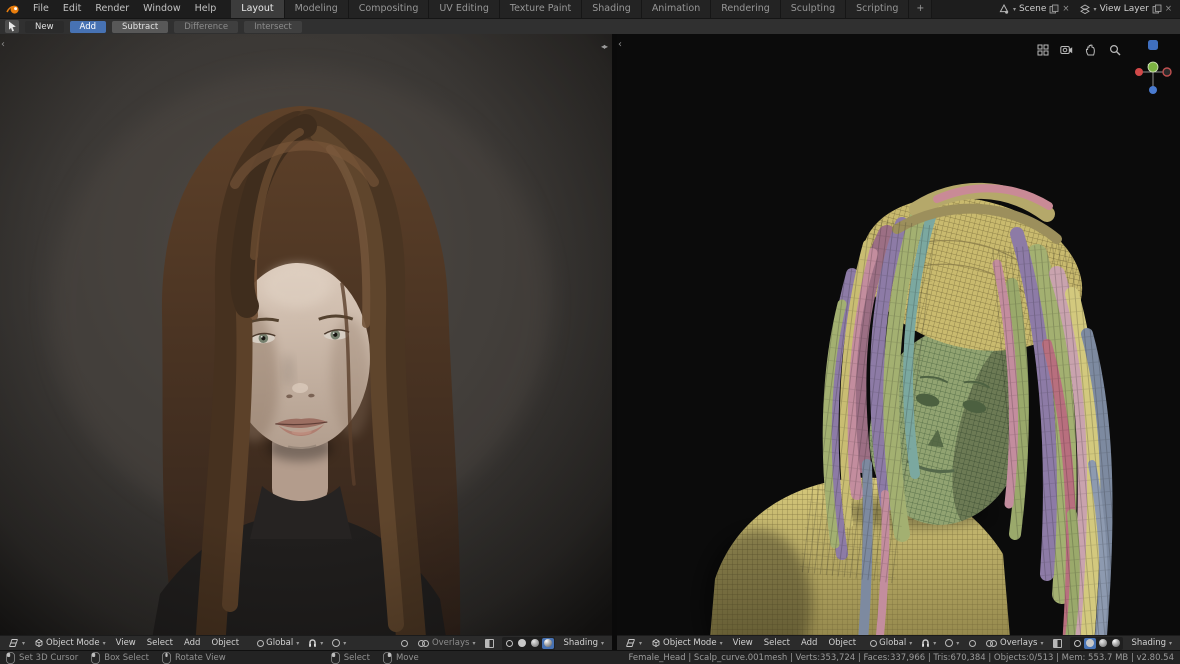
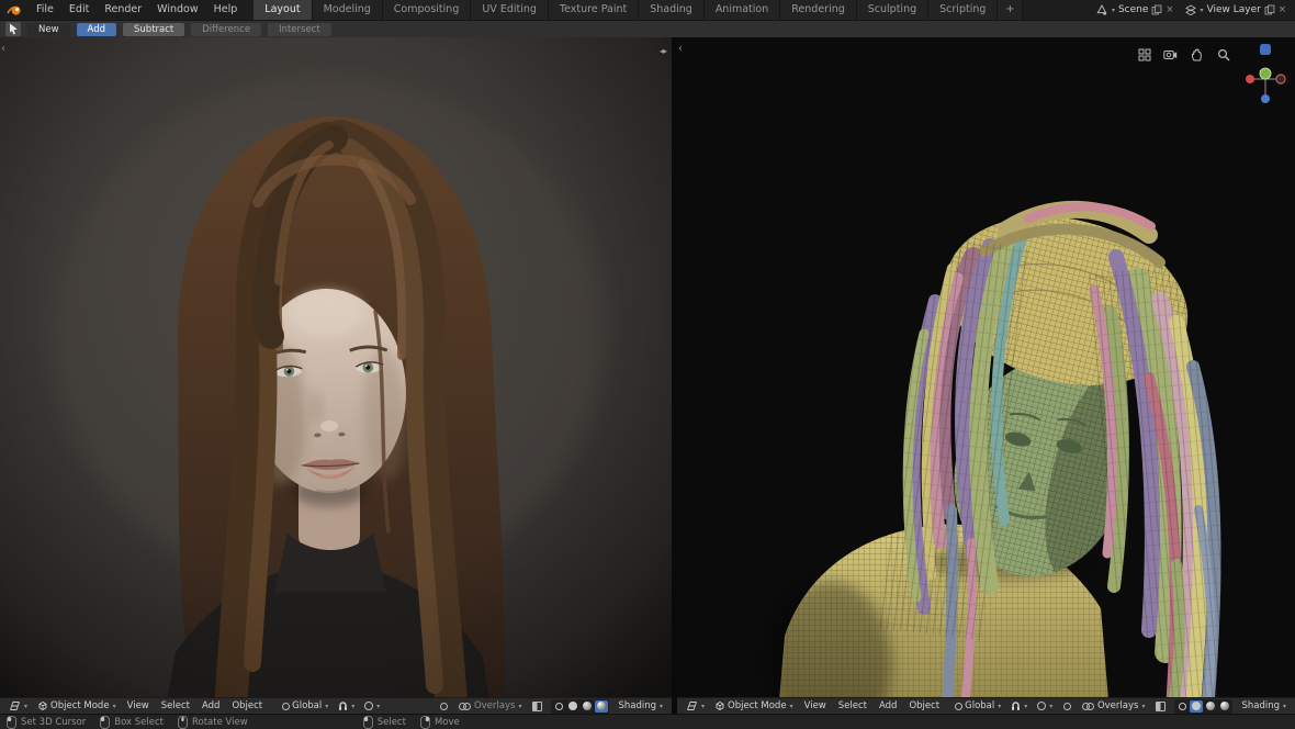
  File
  Edit
  Render
  Window
  Help
  Layout
  Modeling
  Compositing
  UV Editing
  Texture Paint
  Shading
  Animation
  Rendering
  Sculpting
  Scripting
  +
  Scene
  ×
  View Layer
  ×
  New
  Add
  Subtract
  Difference
  Intersect
  ◂▸
  ‹
  Object Mode
  View
  Select
  Add
  Object
  Global
  Overlays
  Shading
  ‹
  Object Mode
  View
  Select
  Add
  Object
  Global
  Overlays
  Shading
  Set 3D Cursor
  Box Select
  Rotate View
  Select
  Move
- Female_Head | Scalp_curve.001mesh | Verts:353,724 | Faces:337,966 | Tris:670,384 | Objects:0/513 | Mem: 553.7 MB | v2.80.54
